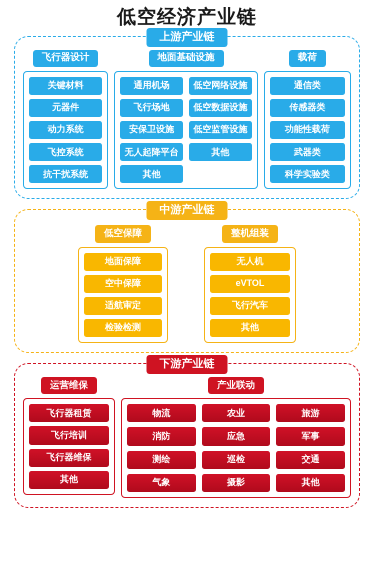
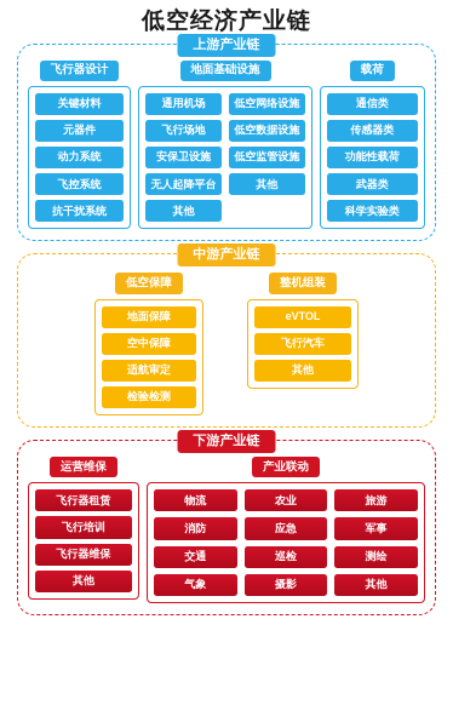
  低空经济产业链
  上游产业链
  飞行器设计
  关键材料
  元器件
  动力系统
  飞控系统
  抗干扰系统
  地面基础设施
  通用机场
  飞行场地
  安保卫设施
  无人起降平台
  其他
  低空网络设施
  低空数据设施
  低空监管设施
  其他
  载荷
  通信类
  传感器类
  功能性载荷
  武器类
  科学实验类
  中游产业链
  低空保障
  地面保障
  空中保障
  适航审定
  检验检测
  整机组装
- 无人机
  eVTOL
  飞行汽车
  其他
  下游产业链
  运营维保
  飞行器租赁
  飞行培训
  飞行器维保
  其他
  产业联动
  物流
  农业
  旅游
  消防
  应急
  军事
- 测绘
+ 交通
  巡检
- 交通
+ 测绘
  气象
  摄影
  其他
